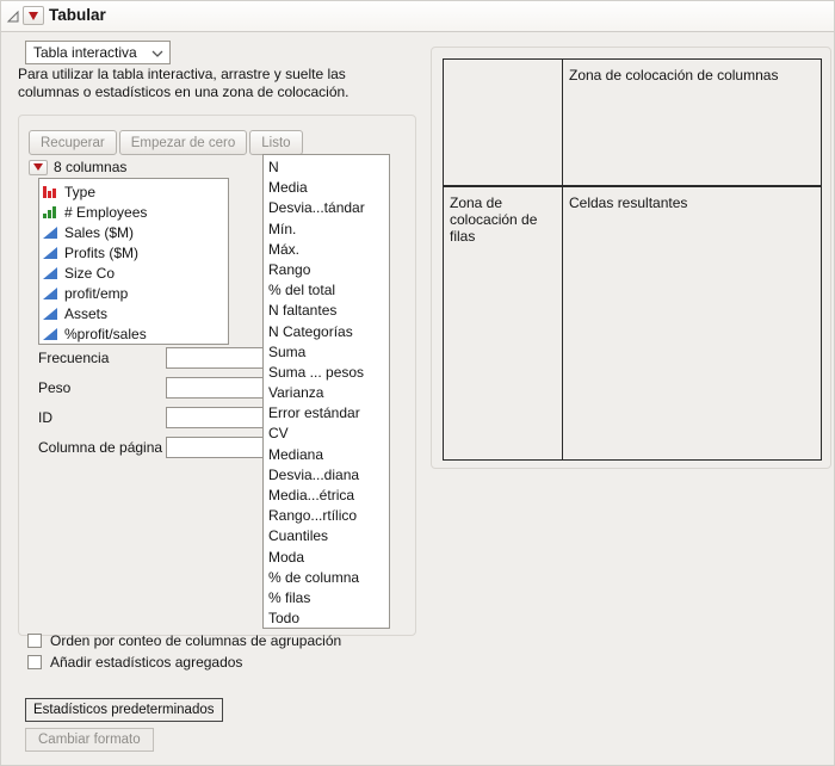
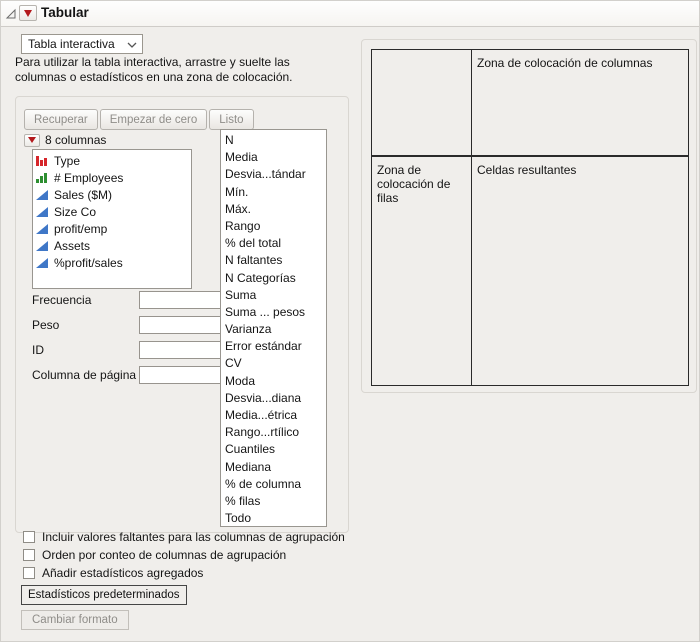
  Tabular
  Tabla interactiva
  Para utilizar la tabla interactiva, arrastre y suelte las
  columnas o estadísticos en una zona de colocación.
  Recuperar
  Empezar de cero
  Listo
  8 columnas
  Type
  # Employees
  Sales ($M)
- Profits ($M)
  Size Co
  profit/emp
  Assets
  %profit/sales
  Frecuencia
  Peso
  ID
  Columna de página
  N
  Media
  Desvia...tándar
  Mín.
  Máx.
  Rango
  % del total
  N faltantes
  N Categorías
  Suma
  Suma ... pesos
  Varianza
  Error estándar
  CV
- Mediana
+ Moda
  Desvia...diana
  Media...étrica
  Rango...rtílico
  Cuantiles
- Moda
+ Mediana
  % de columna
  % filas
  Todo
+ Incluir valores faltantes para las columnas de agrupación
  Orden por conteo de columnas de agrupación
  Añadir estadísticos agregados
  Estadísticos predeterminados
  Cambiar formato
  Zona de colocación de columnas
  Zona de colocación de filas
  Celdas resultantes
